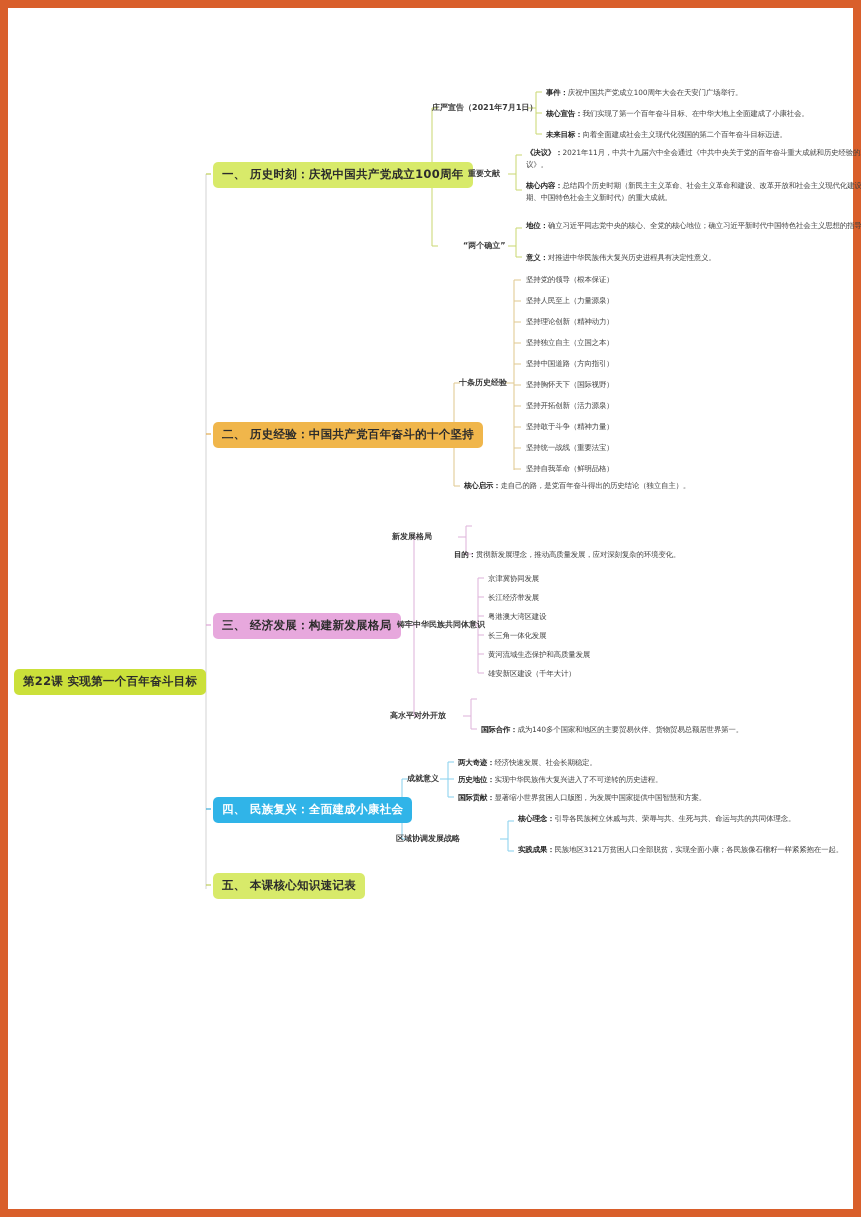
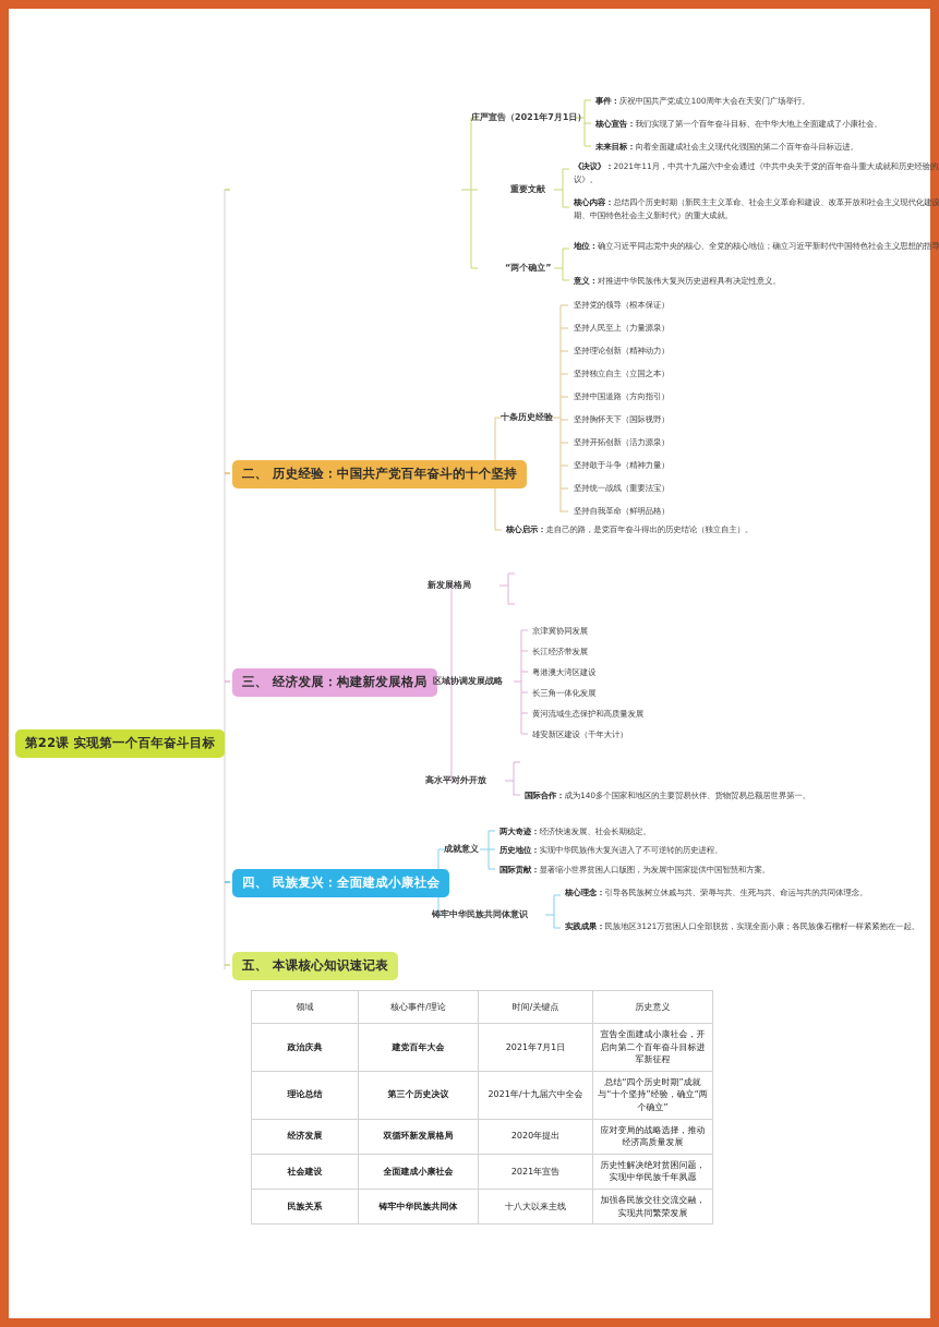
  第22课 实现第一个百年奋斗目标
- 一、 历史时刻：庆祝中国共产党成立100周年
  庄严宣告（2021年7月1日）
  事件：庆祝中国共产党成立100周年大会在天安门广场举行。
  核心宣告：我们实现了第一个百年奋斗目标、在中华大地上全面建成了小康社会。
  未来目标：向着全面建成社会主义现代化强国的第二个百年奋斗目标迈进。
  重要文献
  《决议》：2021年11月，中共十九届六中全会通过《中共中央关于党的百年奋斗重大成就和历史经验的议》。
  核心内容：总结四个历史时期（新民主主义革命、社会主义革命和建设、改革开放和社会主义现代化建设期、中国特色社会主义新时代）的重大成就。
  “两个确立”
  地位：确立习近平同志党中央的核心、全党的核心地位；确立习近平新时代中国特色社会主义思想的指导
  意义：对推进中华民族伟大复兴历史进程具有决定性意义。
  二、 历史经验：中国共产党百年奋斗的十个坚持
  十条历史经验
  坚持党的领导（根本保证）
  坚持人民至上（力量源泉）
  坚持理论创新（精神动力）
  坚持独立自主（立国之本）
  坚持中国道路（方向指引）
  坚持胸怀天下（国际视野）
  坚持开拓创新（活力源泉）
  坚持敢于斗争（精神力量）
  坚持统一战线（重要法宝）
  坚持自我革命（鲜明品格）
  核心启示：走自己的路，是党百年奋斗得出的历史结论（独立自主）。
  三、 经济发展：构建新发展格局
  新发展格局
- 目的：贯彻新发展理念，推动高质量发展，应对深刻复杂的环境变化。
- 铸牢中华民族共同体意识
+ 区域协调发展战略
  京津冀协同发展
  长江经济带发展
  粤港澳大湾区建设
  长三角一体化发展
  黄河流域生态保护和高质量发展
  雄安新区建设（千年大计）
  高水平对外开放
  国际合作：成为140多个国家和地区的主要贸易伙伴、货物贸易总额居世界第一。
  四、 民族复兴：全面建成小康社会
  成就意义
  两大奇迹：经济快速发展、社会长期稳定。
  历史地位：实现中华民族伟大复兴进入了不可逆转的历史进程。
  国际贡献：显著缩小世界贫困人口版图，为发展中国家提供中国智慧和方案。
- 区域协调发展战略
+ 铸牢中华民族共同体意识
  核心理念：引导各民族树立休戚与共、荣辱与共、生死与共、命运与共的共同体理念。
  实践成果：民族地区3121万贫困人口全部脱贫，实现全面小康；各民族像石榴籽一样紧紧抱在一起。
  五、 本课核心知识速记表
+ 领域	核心事件/理论	时间/关键点	历史意义
+ 政治庆典	建党百年大会	2021年7月1日	宣告全面建成小康社会，开启向第二个百年奋斗目标进军新征程
+ 理论总结	第三个历史决议	2021年/十九届六中全会	总结“四个历史时期”成就与“十个坚持”经验，确立“两个确立”
+ 经济发展	双循环新发展格局	2020年提出	应对变局的战略选择，推动经济高质量发展
+ 社会建设	全面建成小康社会	2021年宣告	历史性解决绝对贫困问题，实现中华民族千年夙愿
+ 民族关系	铸牢中华民族共同体	十八大以来主线	加强各民族交往交流交融，实现共同繁荣发展
